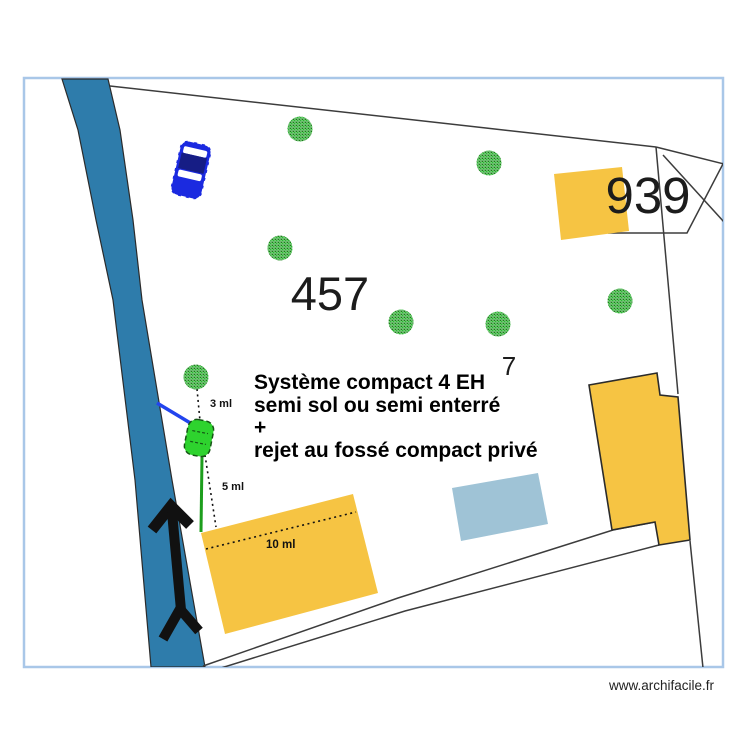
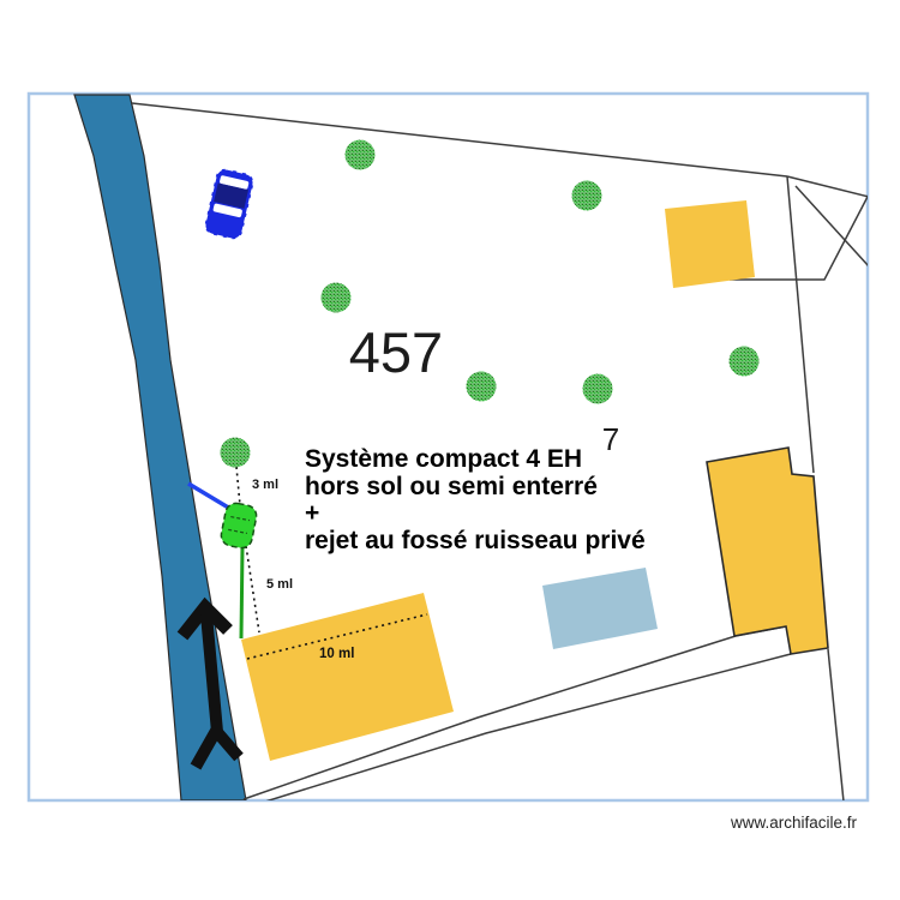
  457
- 939
  7
  Système compact 4 EH
- semi sol ou semi enterré
+ hors sol ou semi enterré
  +
- rejet au fossé compact privé
+ rejet au fossé ruisseau privé
  3 ml
  5 ml
  10 ml
  www.archifacile.fr
